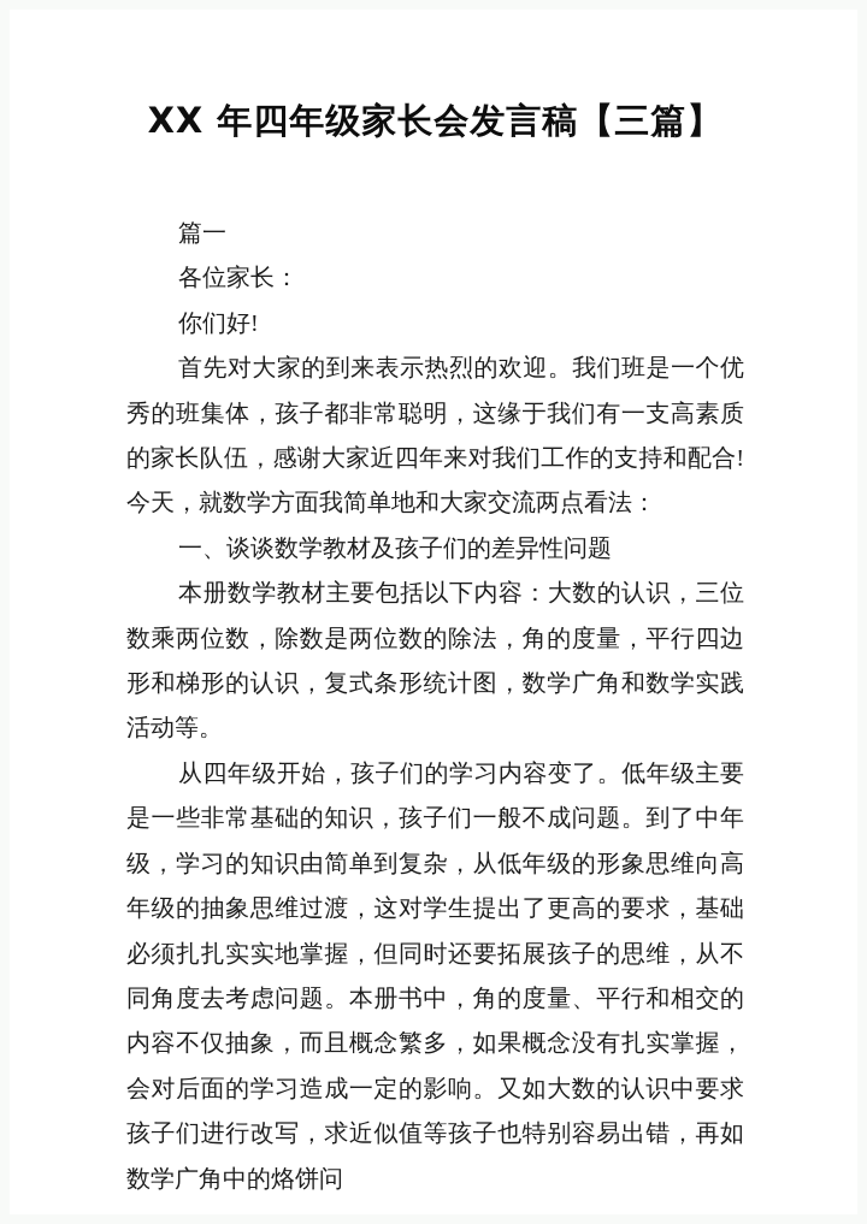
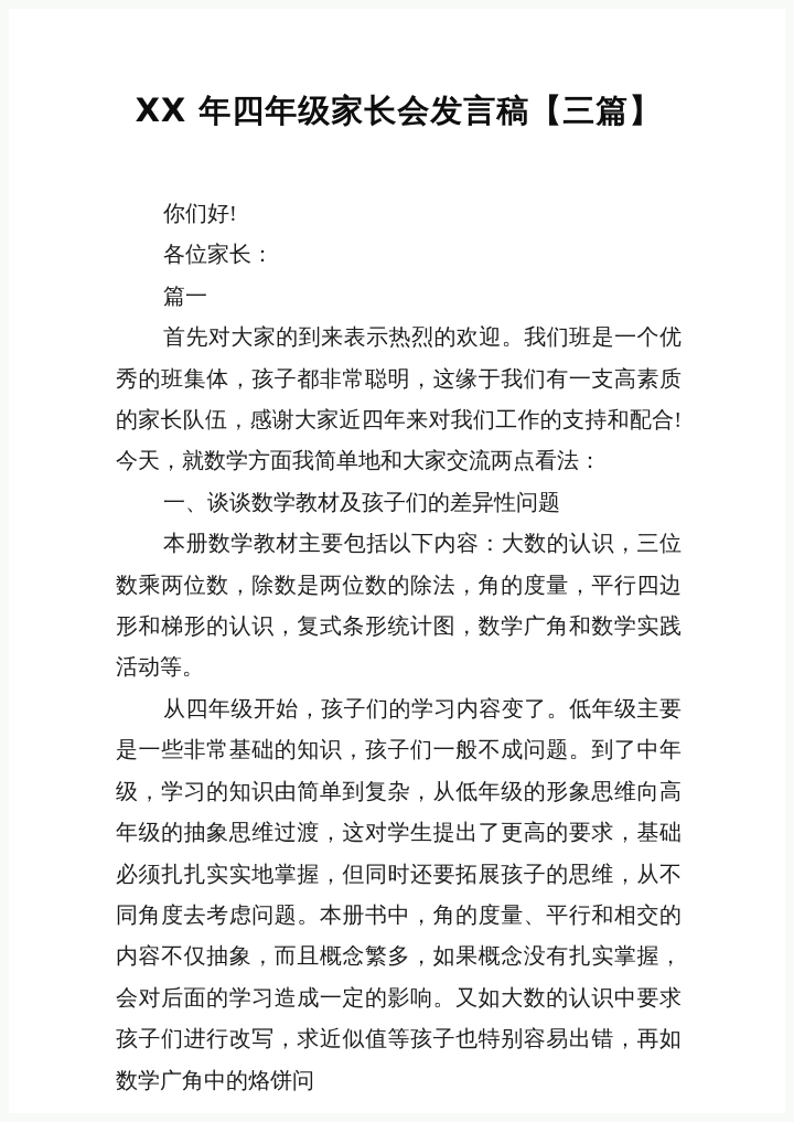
  XX 年四年级家长会发言稿【三篇】
- 篇一
+ 你们好!
  各位家长：
- 你们好!
+ 篇一
  首先对大家的到来表示热烈的欢迎。我们班是一个优秀的班集体，孩子都非常聪明，这缘于我们有一支高素质的家长队伍，感谢大家近四年来对我们工作的支持和配合!今天，就数学方面我简单地和大家交流两点看法：
  一、谈谈数学教材及孩子们的差异性问题
  本册数学教材主要包括以下内容：大数的认识，三位数乘两位数，除数是两位数的除法，角的度量，平行四边形和梯形的认识，复式条形统计图，数学广角和数学实践活动等。
  从四年级开始，孩子们的学习内容变了。低年级主要是一些非常基础的知识，孩子们一般不成问题。到了中年级，学习的知识由简单到复杂，从低年级的形象思维向高年级的抽象思维过渡，这对学生提出了更高的要求，基础必须扎扎实实地掌握，但同时还要拓展孩子的思维，从不同角度去考虑问题。本册书中，角的度量、平行和相交的内容不仅抽象，而且概念繁多，如果概念没有扎实掌握，会对后面的学习造成一定的影响。又如大数的认识中要求孩子们进行改写，求近似值等孩子也特别容易出错，再如数学广角中的烙饼问
